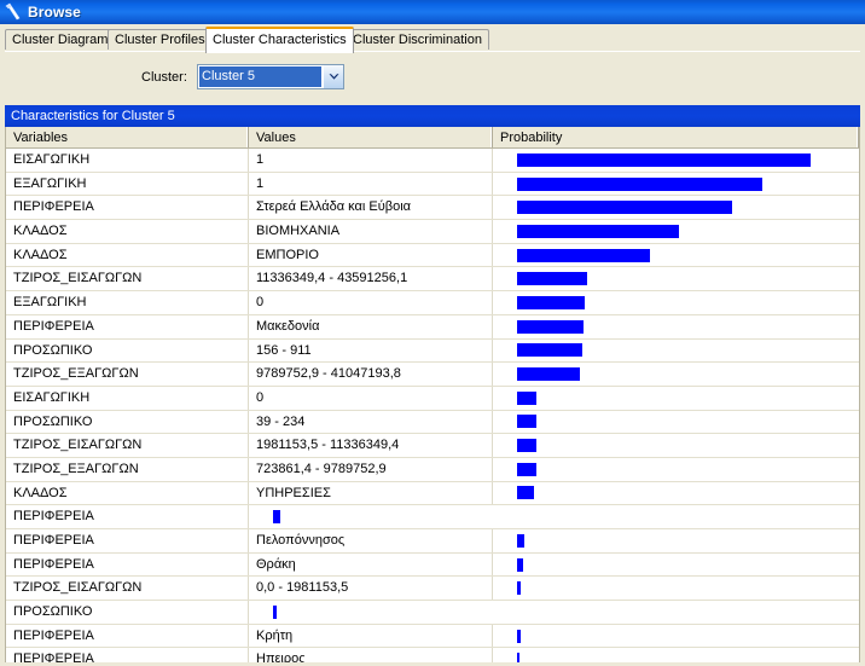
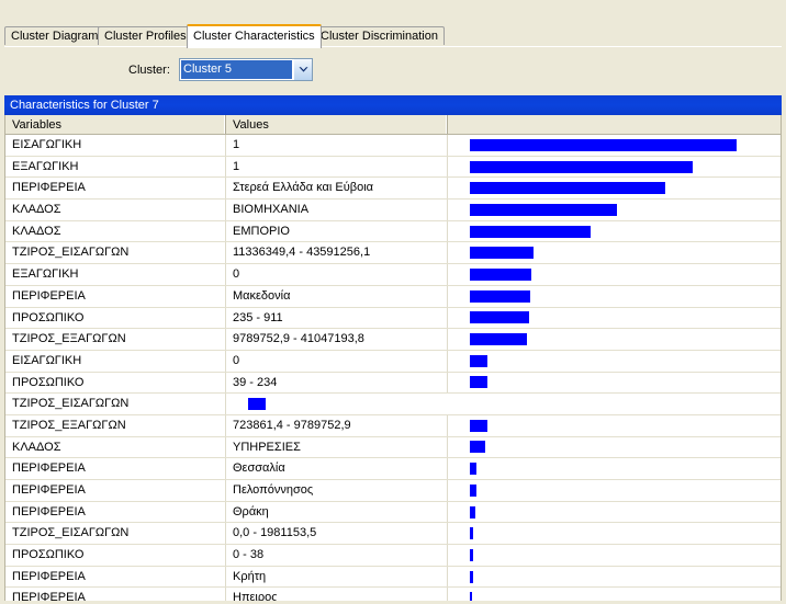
- Browse
  Cluster Diagram
  Cluster Profiles
  Cluster Characteristics
  Cluster Discrimination
  Cluster:
  Cluster 5
- Characteristics for Cluster 5
+ Characteristics for Cluster 7
  Variables
  Values
- Probability
  ΕΙΣΑΓΩΓΙΚΗ
  1
  ΕΞΑΓΩΓΙΚΗ
  1
  ΠΕΡΙΦΕΡΕΙΑ
  Στερεά Ελλάδα και Εύβοια
  ΚΛΑΔΟΣ
  ΒΙΟΜΗΧΑΝΙΑ
  ΚΛΑΔΟΣ
  ΕΜΠΟΡΙΟ
  ΤΖΙΡΟΣ_ΕΙΣΑΓΩΓΩΝ
  11336349,4 - 43591256,1
  ΕΞΑΓΩΓΙΚΗ
  0
  ΠΕΡΙΦΕΡΕΙΑ
  Μακεδονία
  ΠΡΟΣΩΠΙΚΟ
- 156 - 911
+ 235 - 911
  ΤΖΙΡΟΣ_ΕΞΑΓΩΓΩΝ
  9789752,9 - 41047193,8
  ΕΙΣΑΓΩΓΙΚΗ
  0
  ΠΡΟΣΩΠΙΚΟ
  39 - 234
  ΤΖΙΡΟΣ_ΕΙΣΑΓΩΓΩΝ
- 1981153,5 - 11336349,4
  ΤΖΙΡΟΣ_ΕΞΑΓΩΓΩΝ
  723861,4 - 9789752,9
  ΚΛΑΔΟΣ
  ΥΠΗΡΕΣΙΕΣ
  ΠΕΡΙΦΕΡΕΙΑ
+ Θεσσαλία
  ΠΕΡΙΦΕΡΕΙΑ
  Πελοπόννησος
  ΠΕΡΙΦΕΡΕΙΑ
  Θράκη
  ΤΖΙΡΟΣ_ΕΙΣΑΓΩΓΩΝ
  0,0 - 1981153,5
  ΠΡΟΣΩΠΙΚΟ
+ 0 - 38
  ΠΕΡΙΦΕΡΕΙΑ
  Κρήτη
  ΠΕΡΙΦΕΡΕΙΑ
  Ηπειρος
